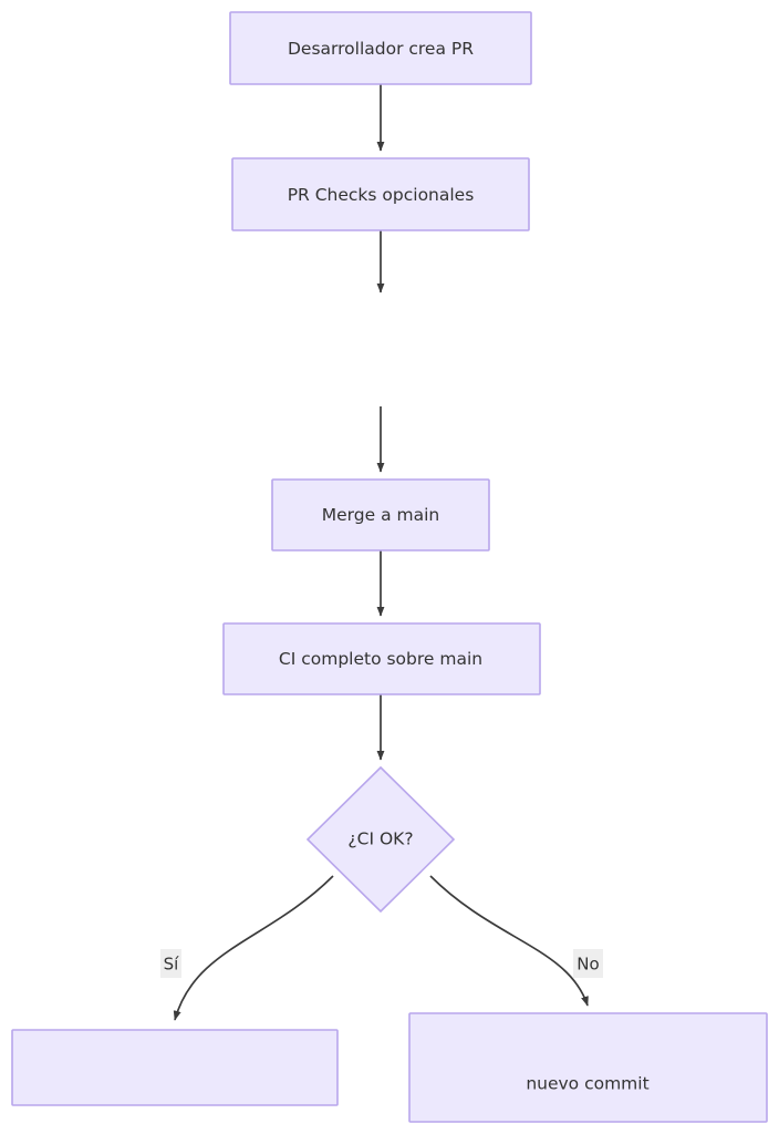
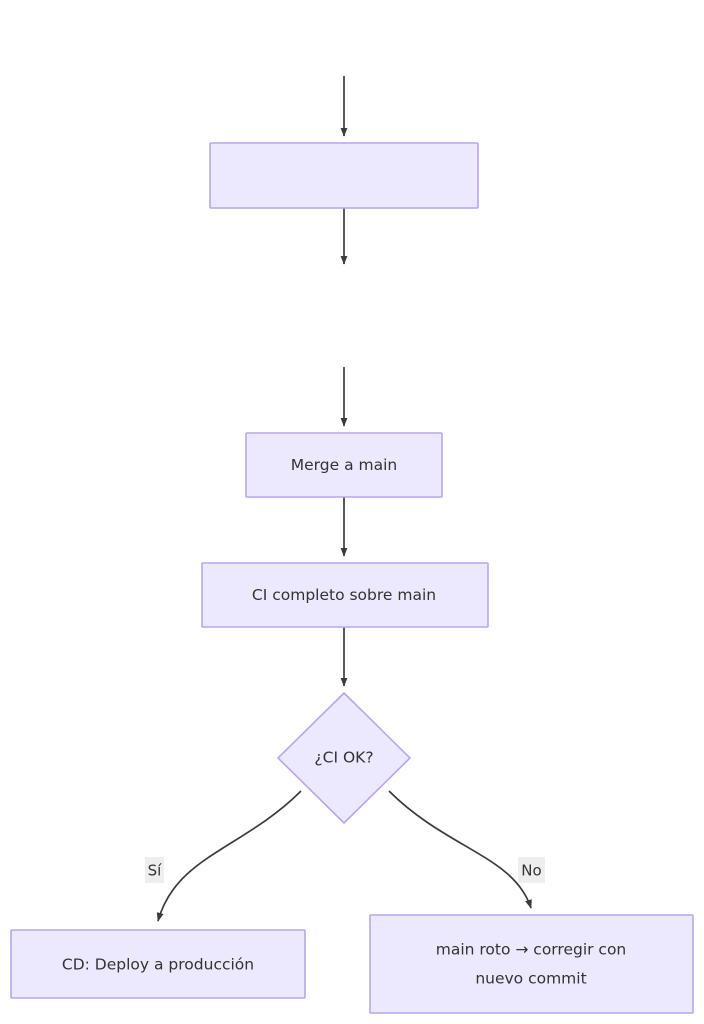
- Desarrollador crea PR
- PR Checks opcionales
  Merge a main
  CI completo sobre main
  ¿CI OK?
+ CD: Deploy a producción
+ main roto → corregir con
  nuevo commit
  Sí
  No
